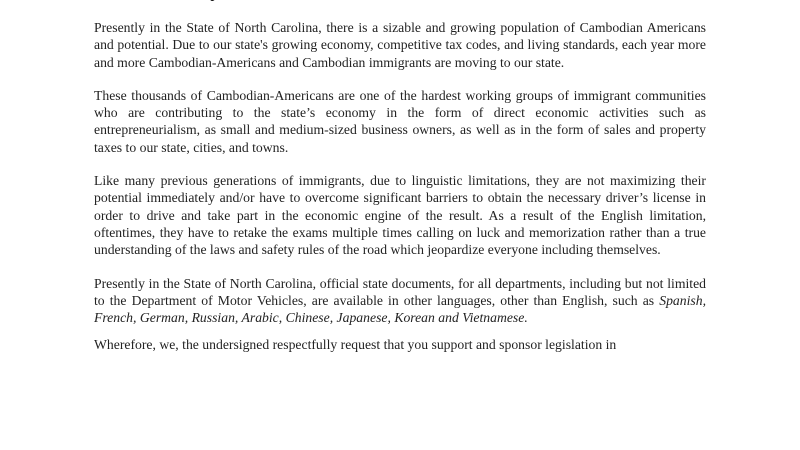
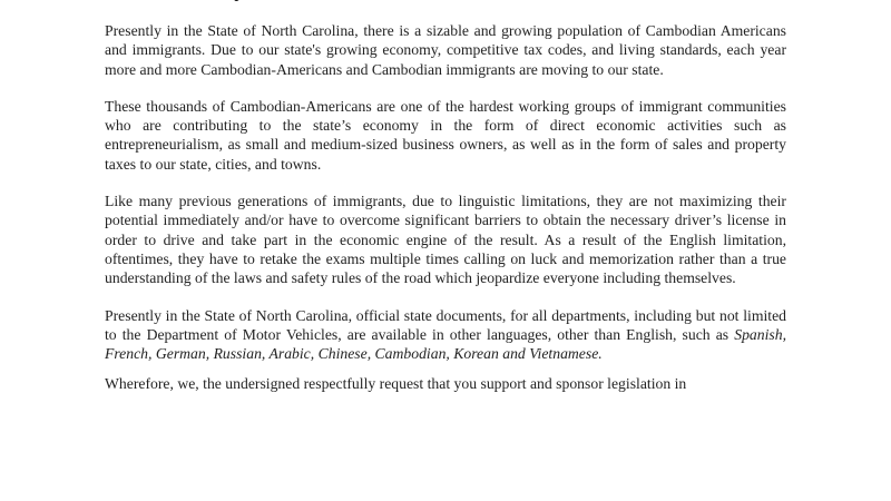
- Presently in the State of North Carolina, there is a sizable and growing population of Cambodian Americans and potential. Due to our state's growing economy, competitive tax codes, and living standards, each year more and more Cambodian-Americans and Cambodian immigrants are moving to our state.
+ Presently in the State of North Carolina, there is a sizable and growing population of Cambodian Americans and immigrants. Due to our state's growing economy, competitive tax codes, and living standards, each year more and more Cambodian-Americans and Cambodian immigrants are moving to our state.
  These thousands of Cambodian-Americans are one of the hardest working groups of immigrant communities who are contributing to the state’s economy in the form of direct economic activities such as entrepreneurialism, as small and medium-sized business owners, as well as in the form of sales and property taxes to our state, cities, and towns.
  Like many previous generations of immigrants, due to linguistic limitations, they are not maximizing their potential immediately and/or have to overcome significant barriers to obtain the necessary driver’s license in order to drive and take part in the economic engine of the result. As a result of the English limitation, oftentimes, they have to retake the exams multiple times calling on luck and memorization rather than a true understanding of the laws and safety rules of the road which jeopardize everyone including themselves.
- Presently in the State of North Carolina, official state documents, for all departments, including but not limited to the Department of Motor Vehicles, are available in other languages, other than English, such as Spanish, French, German, Russian, Arabic, Chinese, Japanese, Korean and Vietnamese.
+ Presently in the State of North Carolina, official state documents, for all departments, including but not limited to the Department of Motor Vehicles, are available in other languages, other than English, such as Spanish, French, German, Russian, Arabic, Chinese, Cambodian, Korean and Vietnamese.
  Wherefore, we, the undersigned respectfully request that you support and sponsor legislation in
